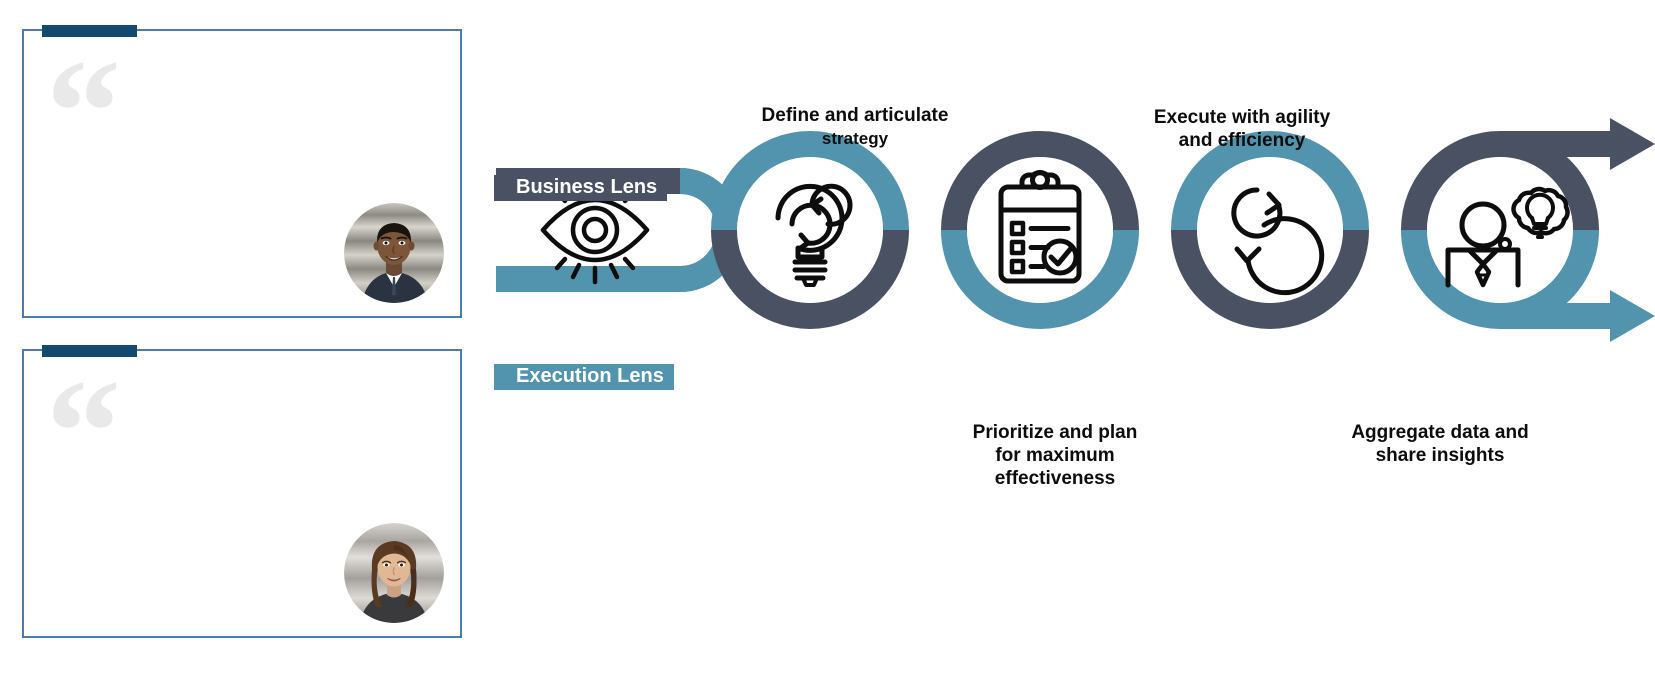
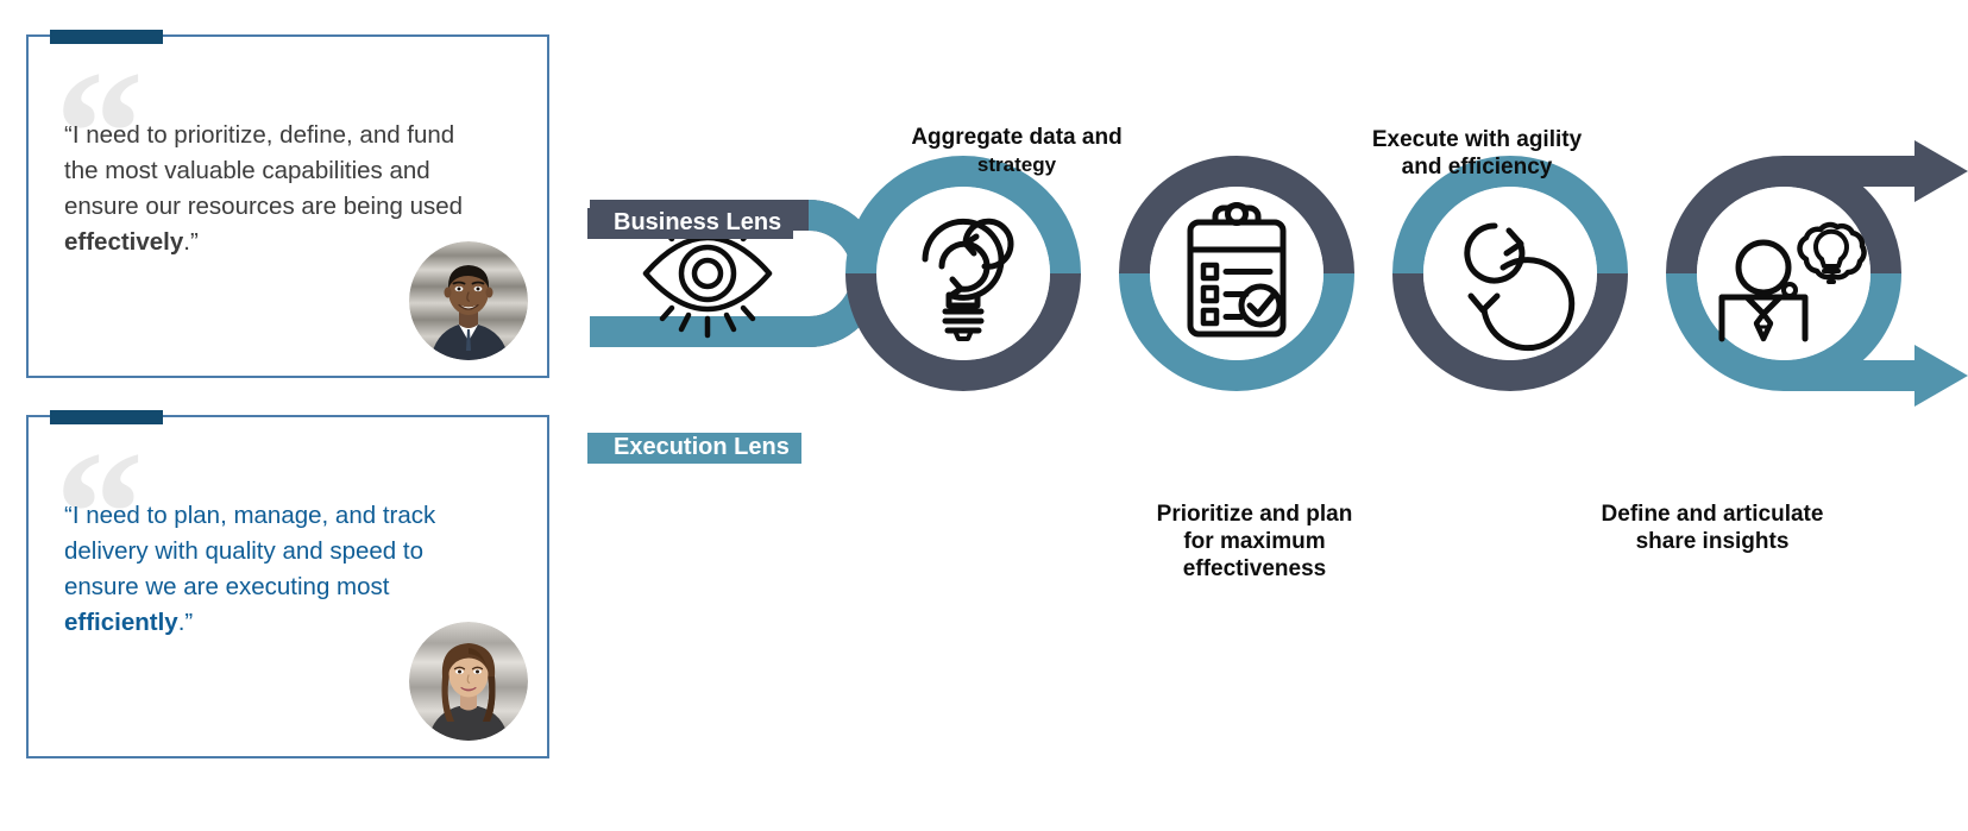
  “
+ “I need to prioritize, define, and fund the most valuable capabilities and ensure our resources are being used effectively.”
  “
+ “I need to plan, manage, and track delivery with quality and speed to ensure we are executing most efficiently.”
  Business Lens
  Execution Lens
- Define and articulate
+ Aggregate data and
  strategy
  Prioritize and plan
  for maximum
  effectiveness
  Execute with agility
  and efficiency
- Aggregate data and
+ Define and articulate
  share insights
